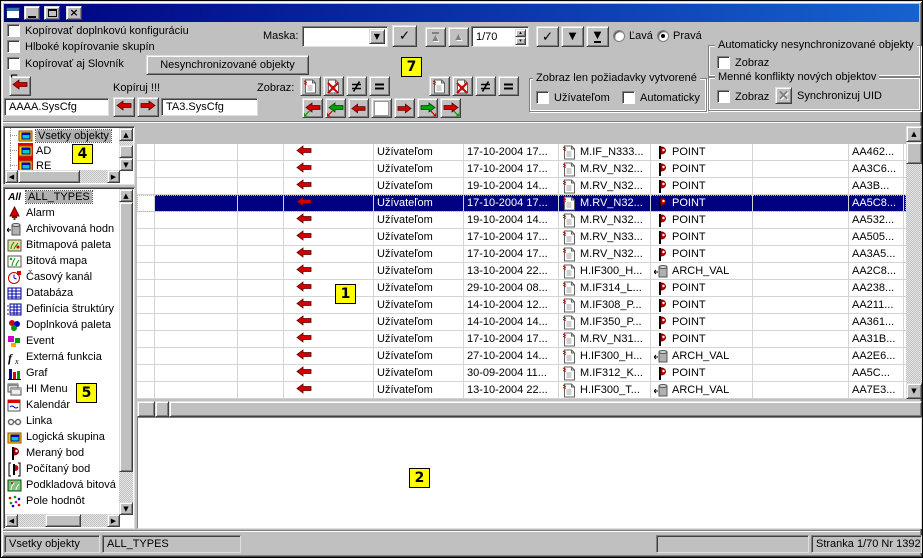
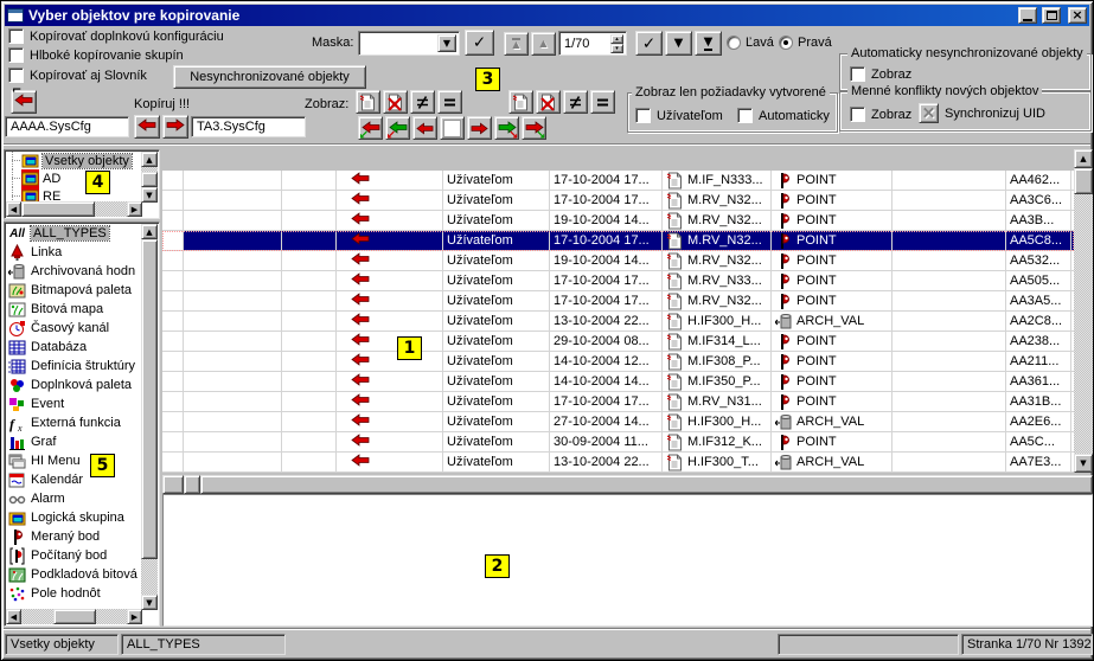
+ Vyber objektov pre kopirovanie
  ×
  Kopírovať doplnkovú konfiguráciu
  Hlboké kopírovanie skupín
  Kopírovať aj Slovník
  Nesynchronizované objekty
  Maska:
  ▼
  ✓
  ▲
  ▲
  1/70
  ✓
  ▼
  ▼
  Ľavá
  Pravá
  Automaticky nesynchronizované objekty
  Zobraz
  Menné konflikty nových objektov
  Zobraz
  ✕
  Synchronizuj UID
  Zobraz len požiadavky vytvorené
  Užívateľom
  Automaticky
  ⌐
  Kopíruj !!!
  AAAA.SysCfg
  TA3.SysCfg
  Zobraz:
  ↙
  ↙
  ↘
  ↘
  Vsetky objekty
  AD
  RE
  ▲
  ▼
  ◀
  ▶
  All
  ALL_TYPES
- Alarm
+ Linka
  Archivovaná hodn
  Bitmapová paleta
  Bitová mapa
  Časový kanál
  Databáza
  Definícia štruktúry
  Doplnková paleta
  Event
  f
  x
  Externá funkcia
  Graf
  HI Menu
  Kalendár
- Linka
+ Alarm
  Logická skupina
  Meraný bod
  Počítaný bod
  Podkladová bitová
  Pole hodnôt
  ▲
  ▼
  ◀
  ▶
  Užívateľom
  17-10-2004 17...
  M.IF_N333...
  POINT
  AA462...
  Užívateľom
  17-10-2004 17...
  M.RV_N32...
  POINT
  AA3C6...
  Užívateľom
  19-10-2004 14...
  M.RV_N32...
  POINT
  AA3B...
  Užívateľom
  17-10-2004 17...
  M.RV_N32...
  POINT
  AA5C8...
  Užívateľom
  19-10-2004 14...
  M.RV_N32...
  POINT
  AA532...
  Užívateľom
  17-10-2004 17...
  M.RV_N33...
  POINT
  AA505...
  Užívateľom
  17-10-2004 17...
  M.RV_N32...
  POINT
  AA3A5...
  Užívateľom
  13-10-2004 22...
  H.IF300_H...
  ARCH_VAL
  AA2C8...
  Užívateľom
  29-10-2004 08...
  M.IF314_L...
  POINT
  AA238...
  Užívateľom
  14-10-2004 12...
  M.IF308_P...
  POINT
  AA211...
  Užívateľom
  14-10-2004 14...
  M.IF350_P...
  POINT
  AA361...
  Užívateľom
  17-10-2004 17...
  M.RV_N31...
  POINT
  AA31B...
  Užívateľom
  27-10-2004 14...
  H.IF300_H...
  ARCH_VAL
  AA2E6...
  Užívateľom
  30-09-2004 11...
  M.IF312_K...
  POINT
  AA5C...
  Užívateľom
  13-10-2004 22...
  H.IF300_T...
  ARCH_VAL
  AA7E3...
  ▲
  ▼
  Vsetky objekty
  ALL_TYPES
  Stranka 1/70 Nr 1392
  1
  2
- 7
+ 3
  4
  5
